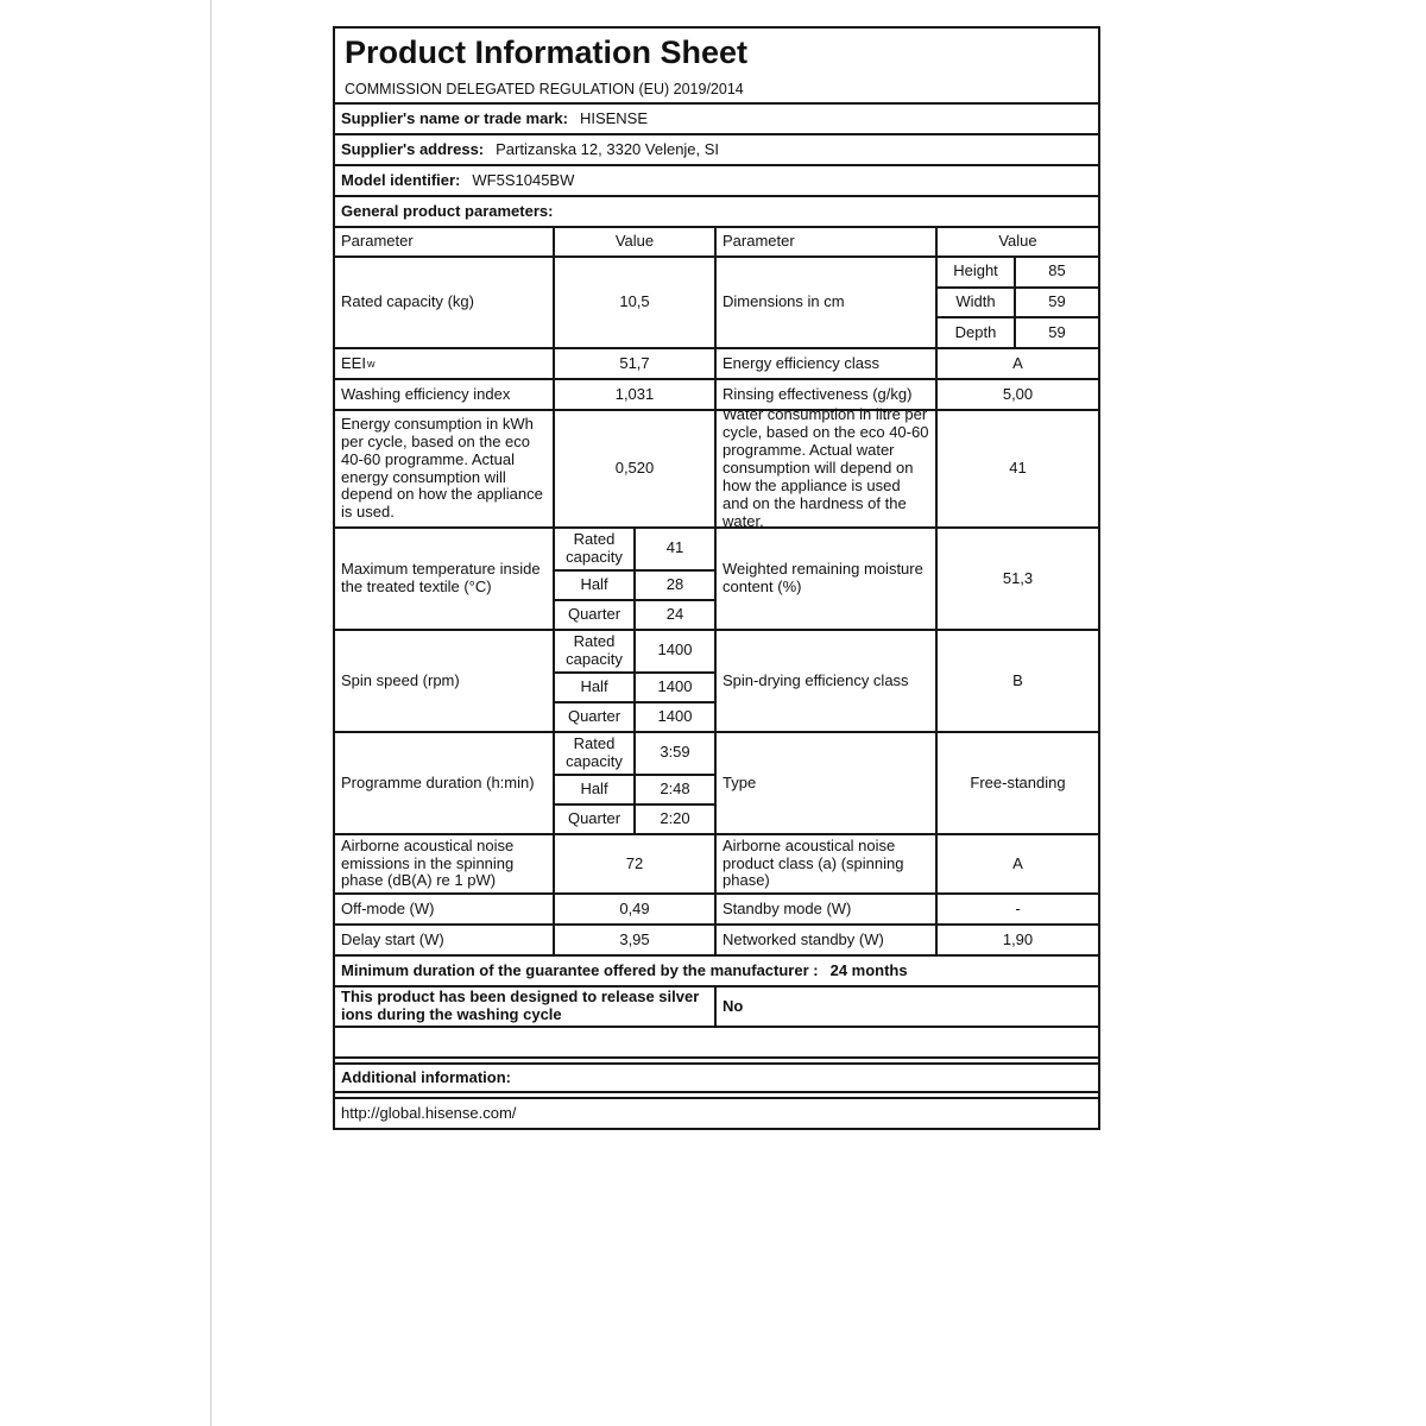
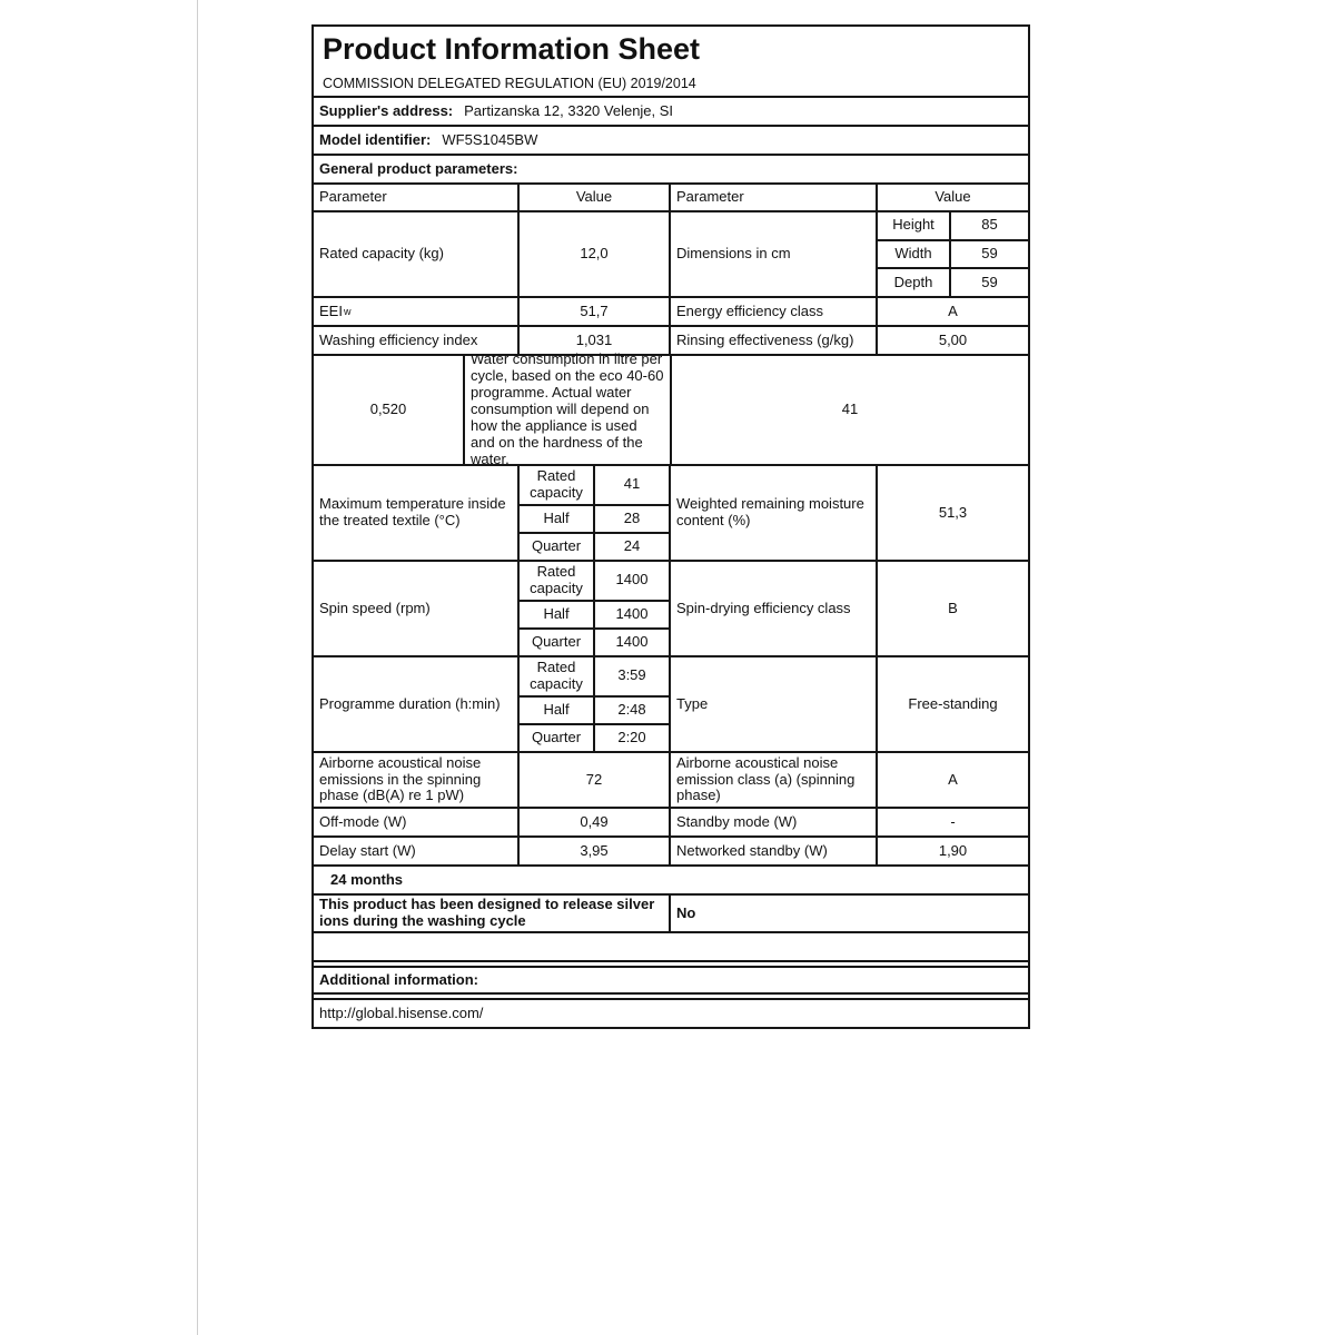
  Product Information Sheet
  COMMISSION DELEGATED REGULATION (EU) 2019/2014
- Supplier's name or trade mark:
- HISENSE
  Supplier's address:
  Partizanska 12, 3320 Velenje, SI
  Model identifier:
  WF5S1045BW
  General product parameters:
  Parameter
  Value
  Parameter
  Value
  Rated capacity (kg)
- 10,5
+ 12,0
  Dimensions in cm
  Height
  85
  Width
  59
  Depth
  59
  EEI
  w
  51,7
  Energy efficiency class
  A
  Washing efficiency index
  1,031
  Rinsing effectiveness (g/kg)
  5,00
- Energy consumption in kWh per cycle, based on the eco 40-60 programme. Actual energy consumption will depend on how the appliance is used.
  0,520
  Water consumption in litre per cycle, based on the eco 40-60 programme. Actual water consumption will depend on how the appliance is used and on the hardness of the water.
  41
  Maximum temperature inside the treated textile (°C)
  Rated capacity
  41
  Half
  28
  Quarter
  24
  Weighted remaining moisture content (%)
  51,3
  Spin speed (rpm)
  Rated capacity
  1400
  Half
  1400
  Quarter
  1400
  Spin-drying efficiency class
  B
  Programme duration (h:min)
  Rated capacity
  3:59
  Half
  2:48
  Quarter
  2:20
  Type
  Free-standing
  Airborne acoustical noise emissions in the spinning phase (dB(A) re 1 pW)
  72
- Airborne acoustical noise product class (a) (spinning phase)
+ Airborne acoustical noise emission class (a) (spinning phase)
  A
  Off-mode (W)
  0,49
  Standby mode (W)
  -
  Delay start (W)
  3,95
  Networked standby (W)
  1,90
- Minimum duration of the guarantee offered by the manufacturer :
  24 months
  This product has been designed to release silver ions during the washing cycle
  No
  Additional information:
  http://global.hisense.com/
